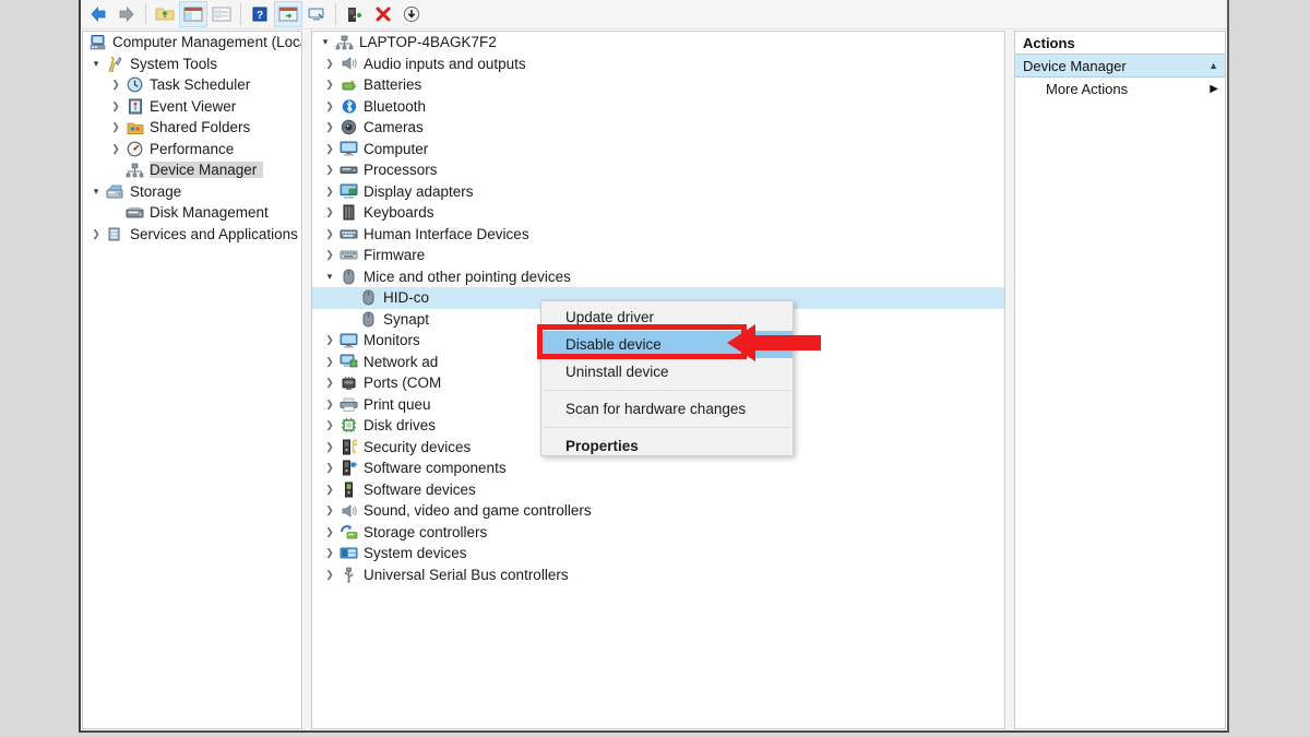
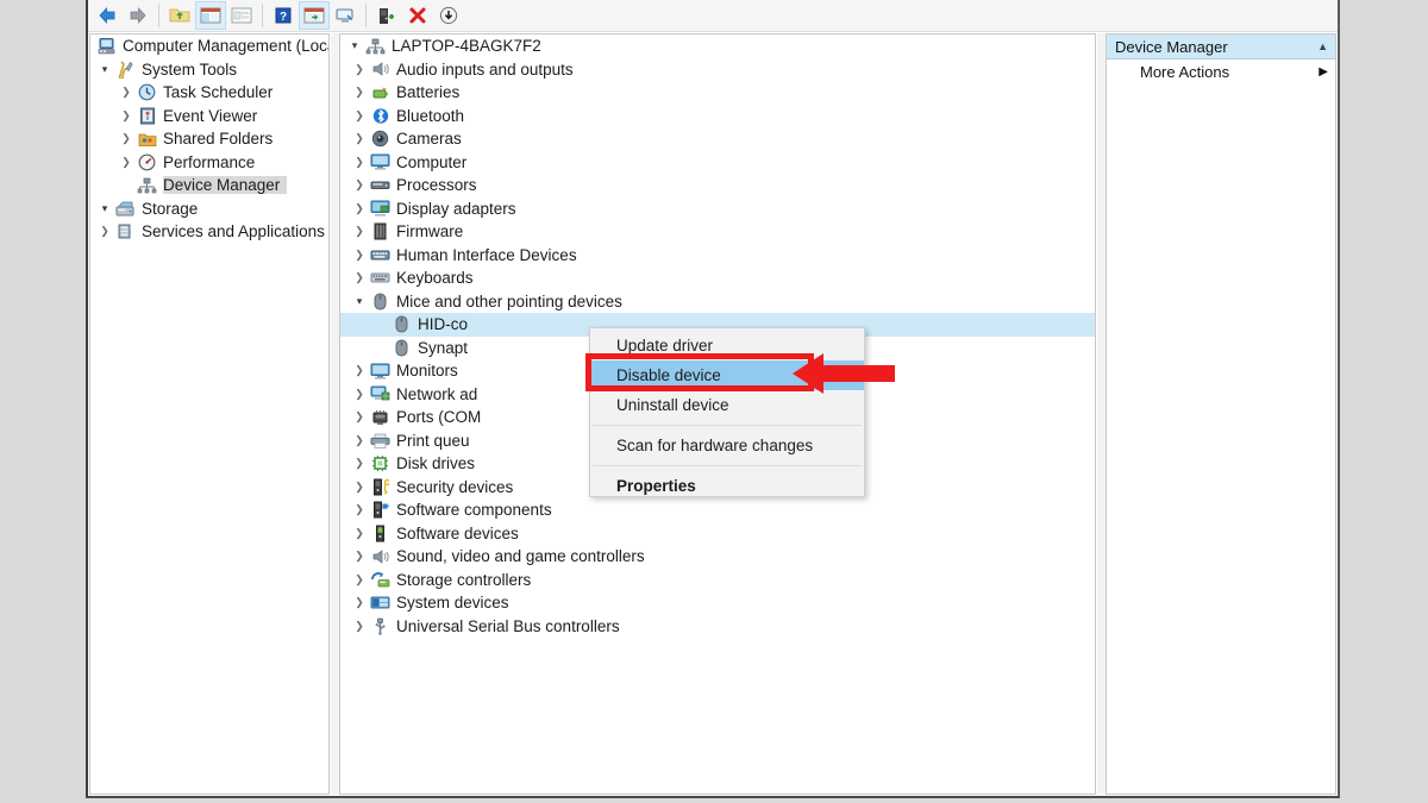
  ?
  Computer Management (Loc
  ▾
  System Tools
  ❯
  Task Scheduler
  ❯
  Event Viewer
  ❯
  Shared Folders
  ❯
  Performance
  Device Manager
  ▾
  Storage
- Disk Management
  ❯
  Services and Applications
  ▾
  LAPTOP-4BAGK7F2
  ❯
  Audio inputs and outputs
  ❯
  Batteries
  ❯
  Bluetooth
  ❯
  Cameras
  ❯
  Computer
  ❯
  Processors
  ❯
  Display adapters
  ❯
- Keyboards
+ Firmware
  ❯
  Human Interface Devices
  ❯
- Firmware
+ Keyboards
  ▾
  Mice and other pointing devices
  HID-co
  Synapt
  ❯
  Monitors
  ❯
  Network ad
  ❯
  Ports (COM
  ❯
  Print queu
  ❯
  Disk drives
  ❯
  Security devices
  ❯
  Software components
  ❯
  Software devices
  ❯
  Sound, video and game controllers
  ❯
  Storage controllers
  ❯
  System devices
  ❯
  Universal Serial Bus controllers
- Actions
  Device Manager
  ▲
  More Actions
  ▶
  Update driver
  Disable device
  Uninstall device
  Scan for hardware changes
  Properties
